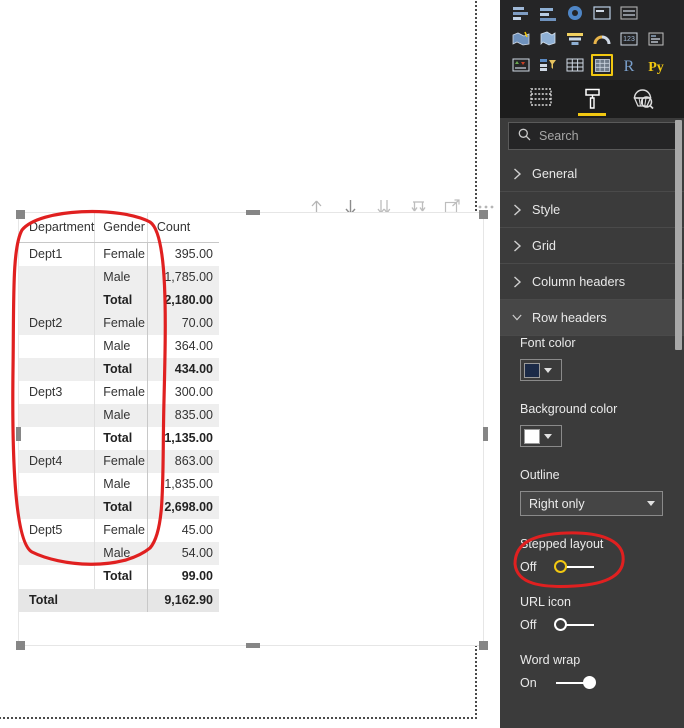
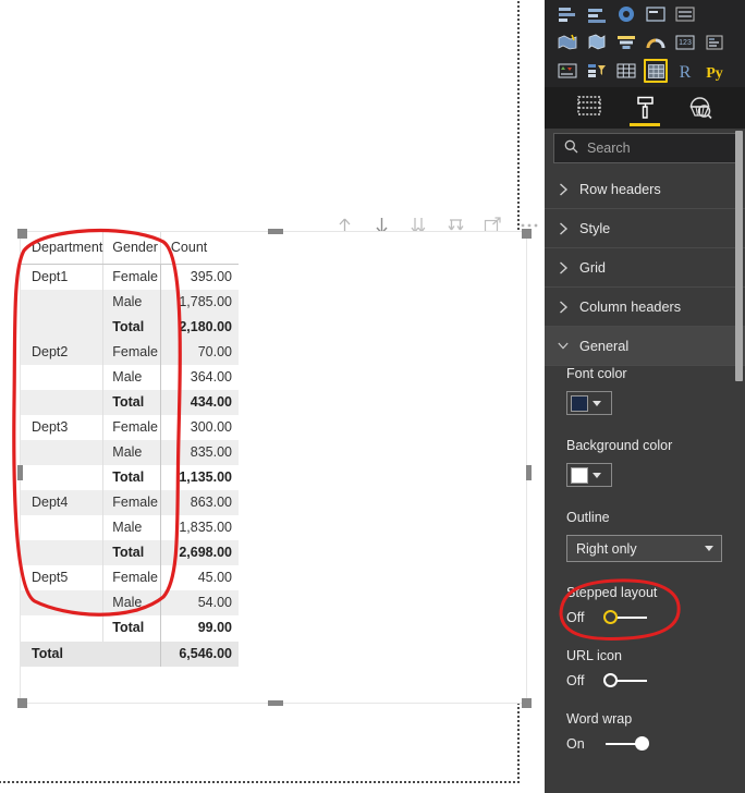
  Department	Gender	Count
  Dept1	Female	395.00
  	Male	1,785.00
  	Total	2,180.00
  Dept2	Female	70.00
  	Male	364.00
  	Total	434.00
  Dept3	Female	300.00
  	Male	835.00
  	Total	1,135.00
  Dept4	Female	863.00
  	Male	1,835.00
  	Total	2,698.00
  Dept5	Female	45.00
  	Male	54.00
  	Total	99.00
- Total	9,162.90
+ Total	6,546.00
  R
  Py
  Search
- General
+ Row headers
  Style
  Grid
  Column headers
- Row headers
+ General
  Font color
  Background color
  Outline
  Right only
  tepped layout
  Off
  URL icon
  Off
  Word wrap
  On
